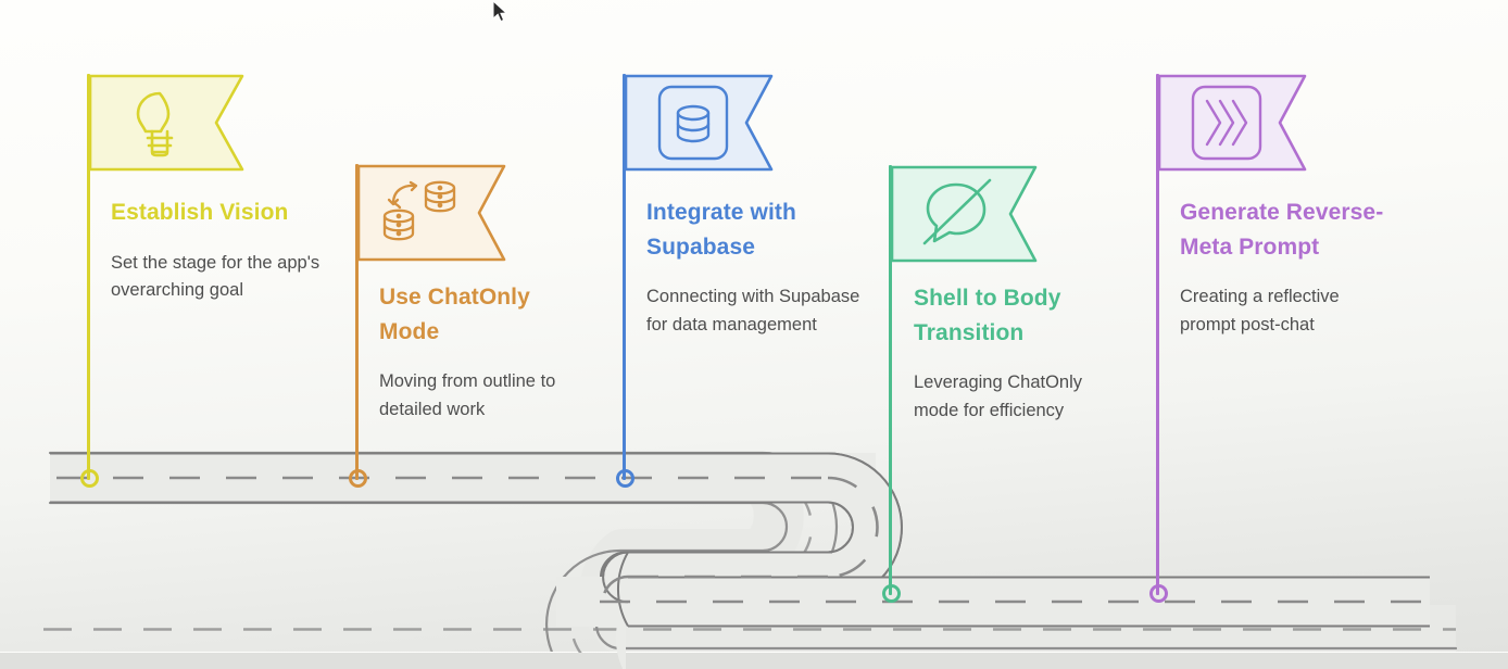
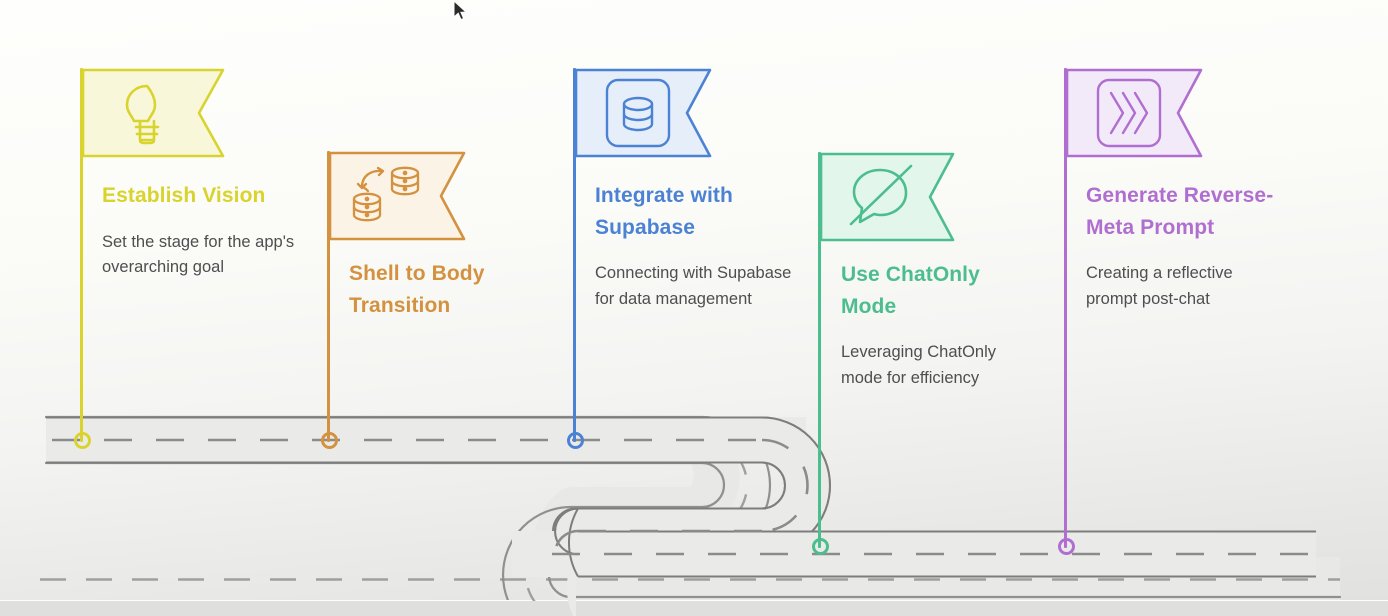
  Establish Vision
  Set the stage for the app's overarching goal
- Use ChatOnly Mode
+ Shell to Body Transition
- Moving from outline to detailed work
  Integrate with Supabase
  Connecting with Supabase for data management
- Shell to Body Transition
+ Use ChatOnly Mode
  Leveraging ChatOnly mode for efficiency
  Generate Reverse-Meta Prompt
  Creating a reflective prompt post-chat
